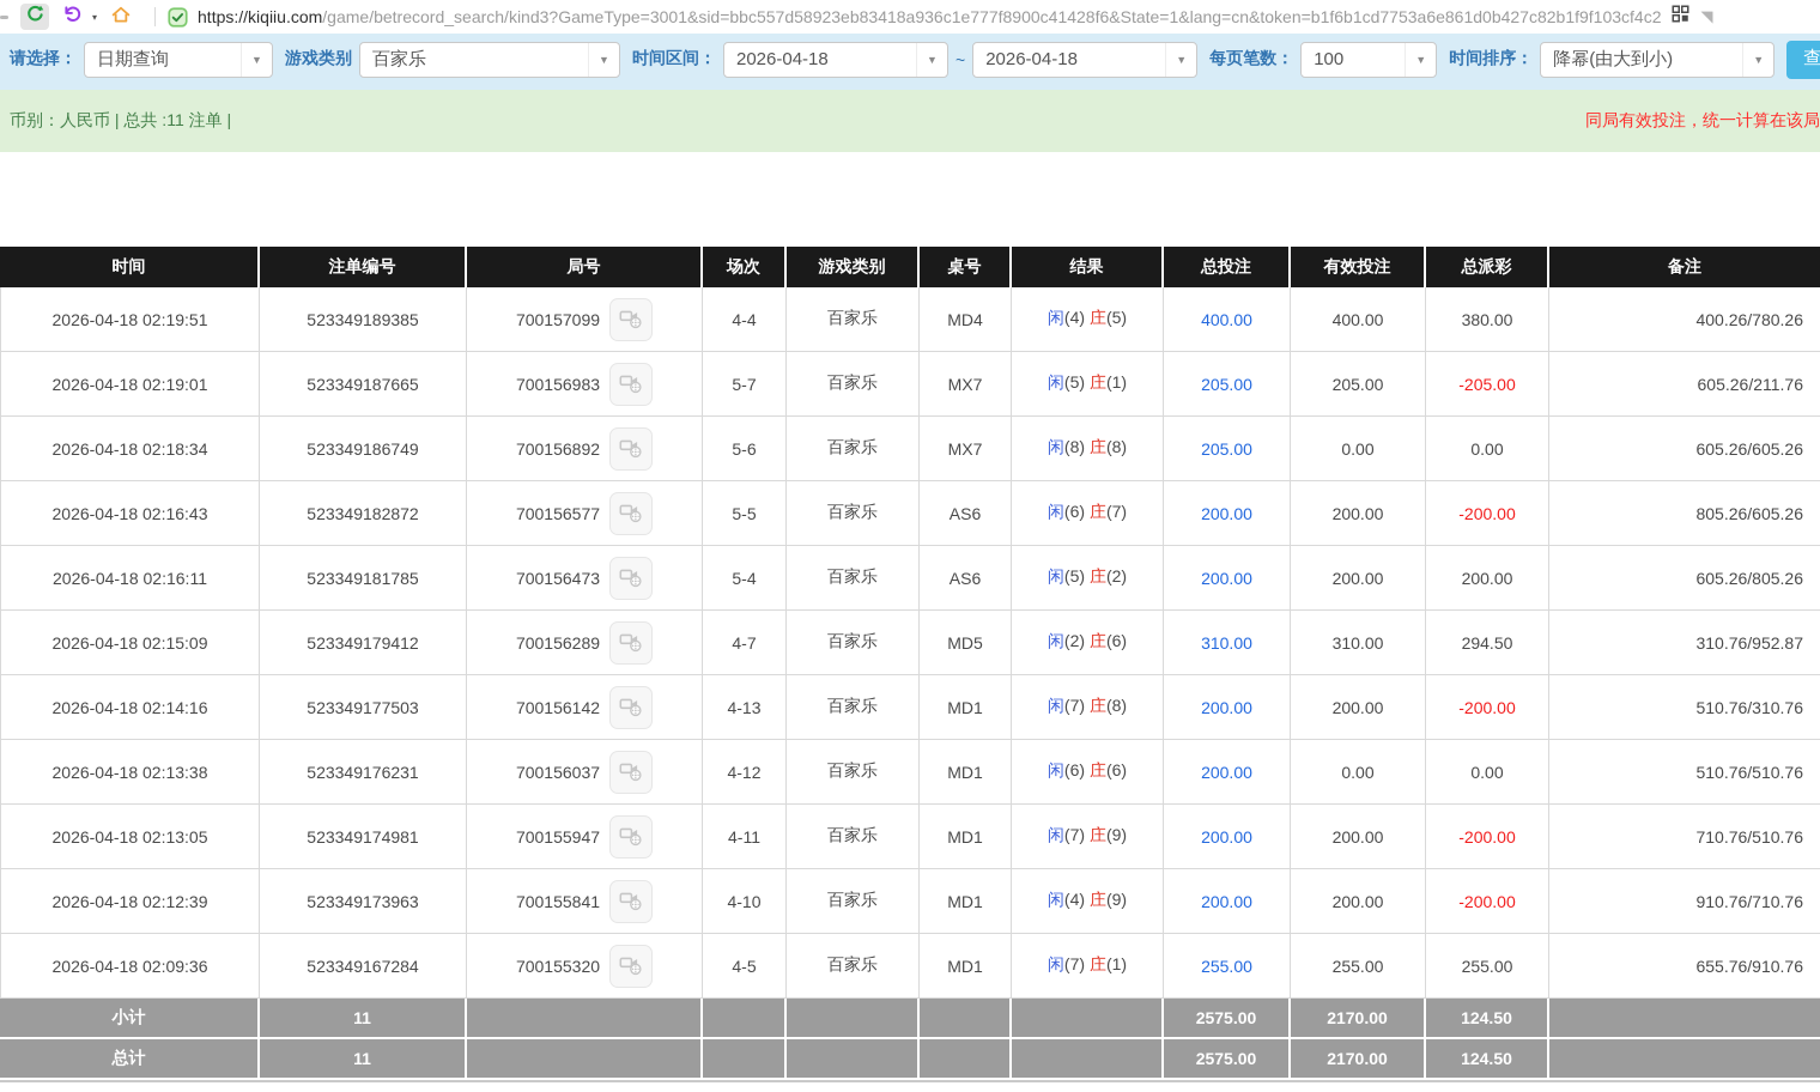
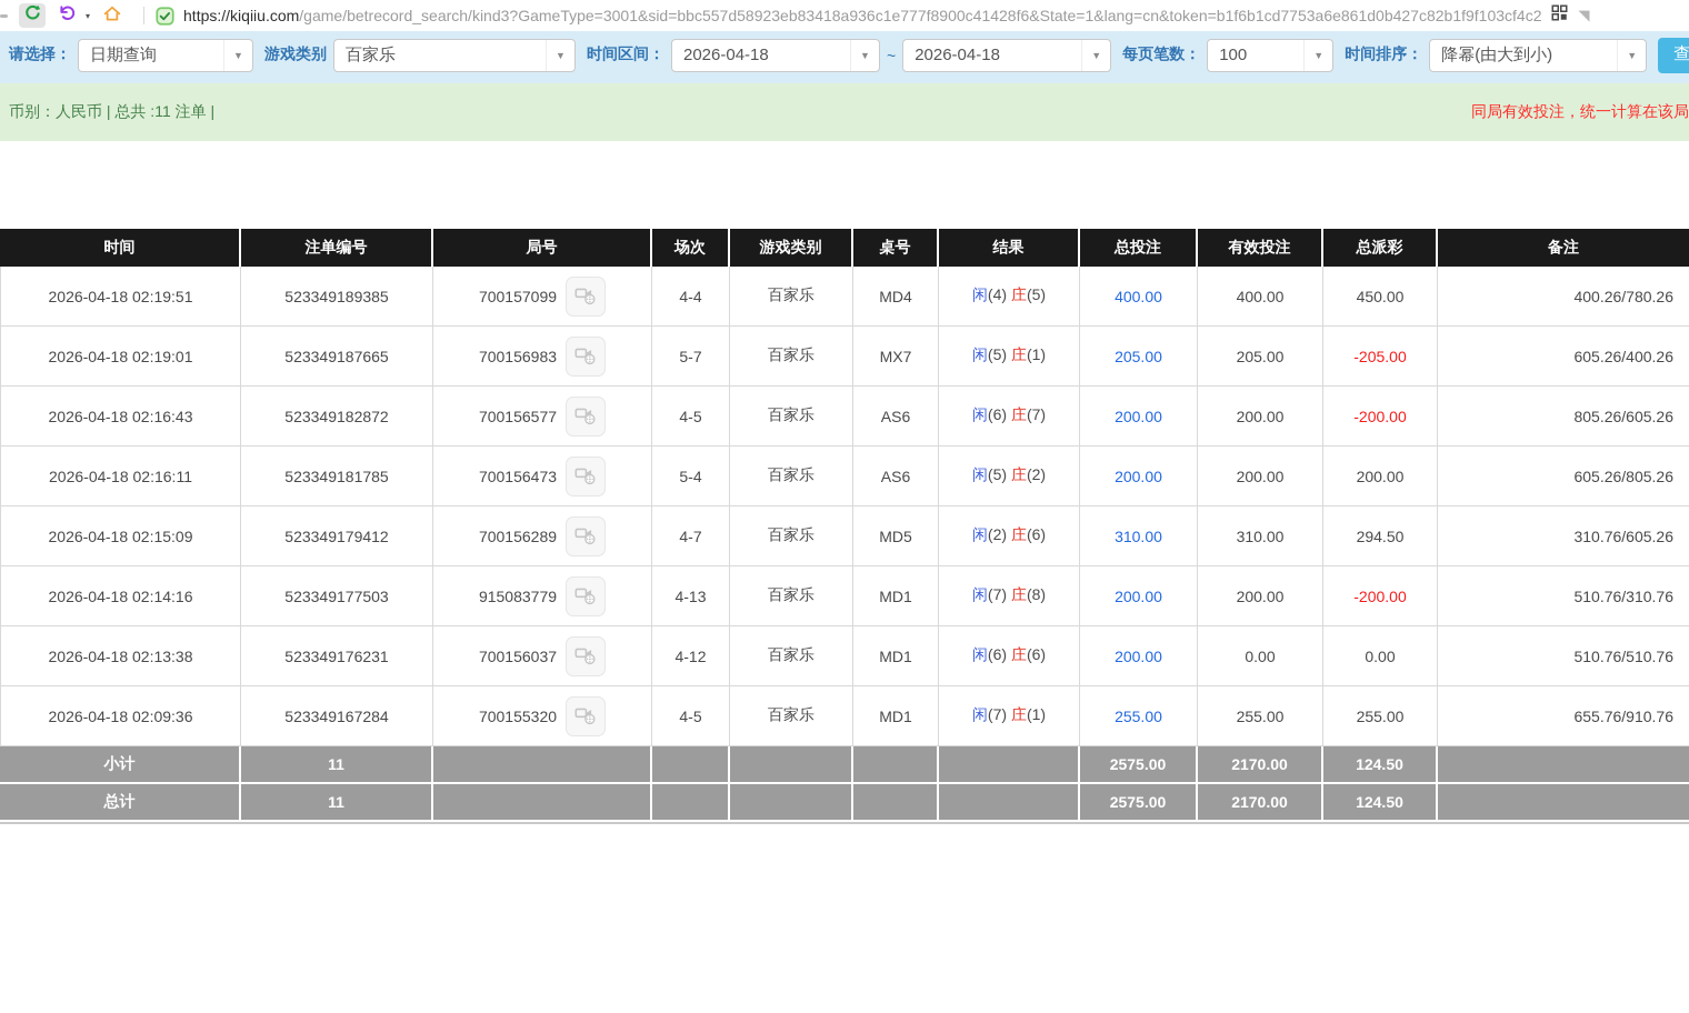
  ▾
  https://kiqiiu.com/game/betrecord_search/kind3?GameType=3001&sid=bbc557d58923eb83418a936c1e777f8900c41428f6&State=1&lang=cn&token=b1f6b1cd7753a6e861d0b427c82b1f9f103cf4c2
  ◥
  请选择：
  日期查询
  ▼
  游戏类别
  百家乐
  ▼
  时间区间：
  2026-04-18
  ▼
  ~
  2026-04-18
  ▼
  每页笔数：
  100
  ▼
  时间排序：
  降幂(由大到小)
  ▼
  币别：人民币 | 总共 :11 注单 |
  同局有效投注，统一计算在该局
  时间	注单编号	局号	场次	游戏类别	桌号	结果	总投注	有效投注	总派彩	备注
- 2026-04-18 02:19:51	523349189385	700157099	4-4	百家乐	MD4	闲(4) 庄(5)	400.00	400.00	380.00	400.26/780.26
+ 2026-04-18 02:19:51	523349189385	700157099	4-4	百家乐	MD4	闲(4) 庄(5)	400.00	400.00	450.00	400.26/780.26
- 2026-04-18 02:19:01	523349187665	700156983	5-7	百家乐	MX7	闲(5) 庄(1)	205.00	205.00	-205.00	605.26/211.76
+ 2026-04-18 02:19:01	523349187665	700156983	5-7	百家乐	MX7	闲(5) 庄(1)	205.00	205.00	-205.00	605.26/400.26
- 2026-04-18 02:18:34	523349186749	700156892	5-6	百家乐	MX7	闲(8) 庄(8)	205.00	0.00	0.00	605.26/605.26
- 2026-04-18 02:16:43	523349182872	700156577	5-5	百家乐	AS6	闲(6) 庄(7)	200.00	200.00	-200.00	805.26/605.26
+ 2026-04-18 02:16:43	523349182872	700156577	4-5	百家乐	AS6	闲(6) 庄(7)	200.00	200.00	-200.00	805.26/605.26
  2026-04-18 02:16:11	523349181785	700156473	5-4	百家乐	AS6	闲(5) 庄(2)	200.00	200.00	200.00	605.26/805.26
- 2026-04-18 02:15:09	523349179412	700156289	4-7	百家乐	MD5	闲(2) 庄(6)	310.00	310.00	294.50	310.76/952.87
+ 2026-04-18 02:15:09	523349179412	700156289	4-7	百家乐	MD5	闲(2) 庄(6)	310.00	310.00	294.50	310.76/605.26
- 2026-04-18 02:14:16	523349177503	700156142	4-13	百家乐	MD1	闲(7) 庄(8)	200.00	200.00	-200.00	510.76/310.76
+ 2026-04-18 02:14:16	523349177503	915083779	4-13	百家乐	MD1	闲(7) 庄(8)	200.00	200.00	-200.00	510.76/310.76
  2026-04-18 02:13:38	523349176231	700156037	4-12	百家乐	MD1	闲(6) 庄(6)	200.00	0.00	0.00	510.76/510.76
- 2026-04-18 02:13:05	523349174981	700155947	4-11	百家乐	MD1	闲(7) 庄(9)	200.00	200.00	-200.00	710.76/510.76
- 2026-04-18 02:12:39	523349173963	700155841	4-10	百家乐	MD1	闲(4) 庄(9)	200.00	200.00	-200.00	910.76/710.76
  2026-04-18 02:09:36	523349167284	700155320	4-5	百家乐	MD1	闲(7) 庄(1)	255.00	255.00	255.00	655.76/910.76
  小计	11						2575.00	2170.00	124.50
  总计	11						2575.00	2170.00	124.50
